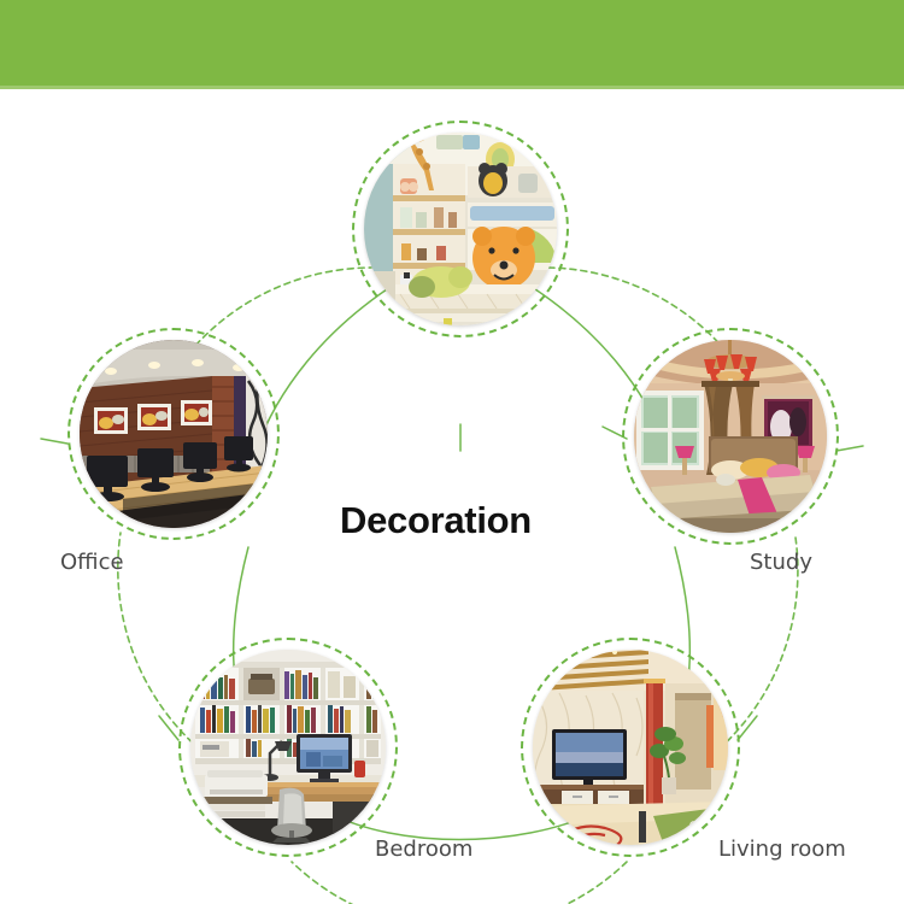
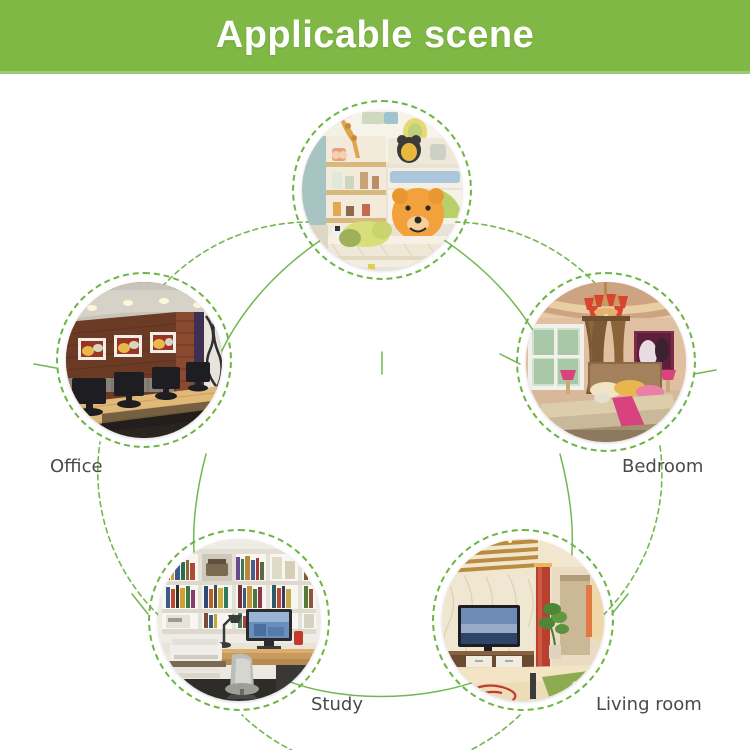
+ Applicable scene
- Study
+ Bedroom
  Living room
- Bedroom
+ Study
  Office
- Decoration
